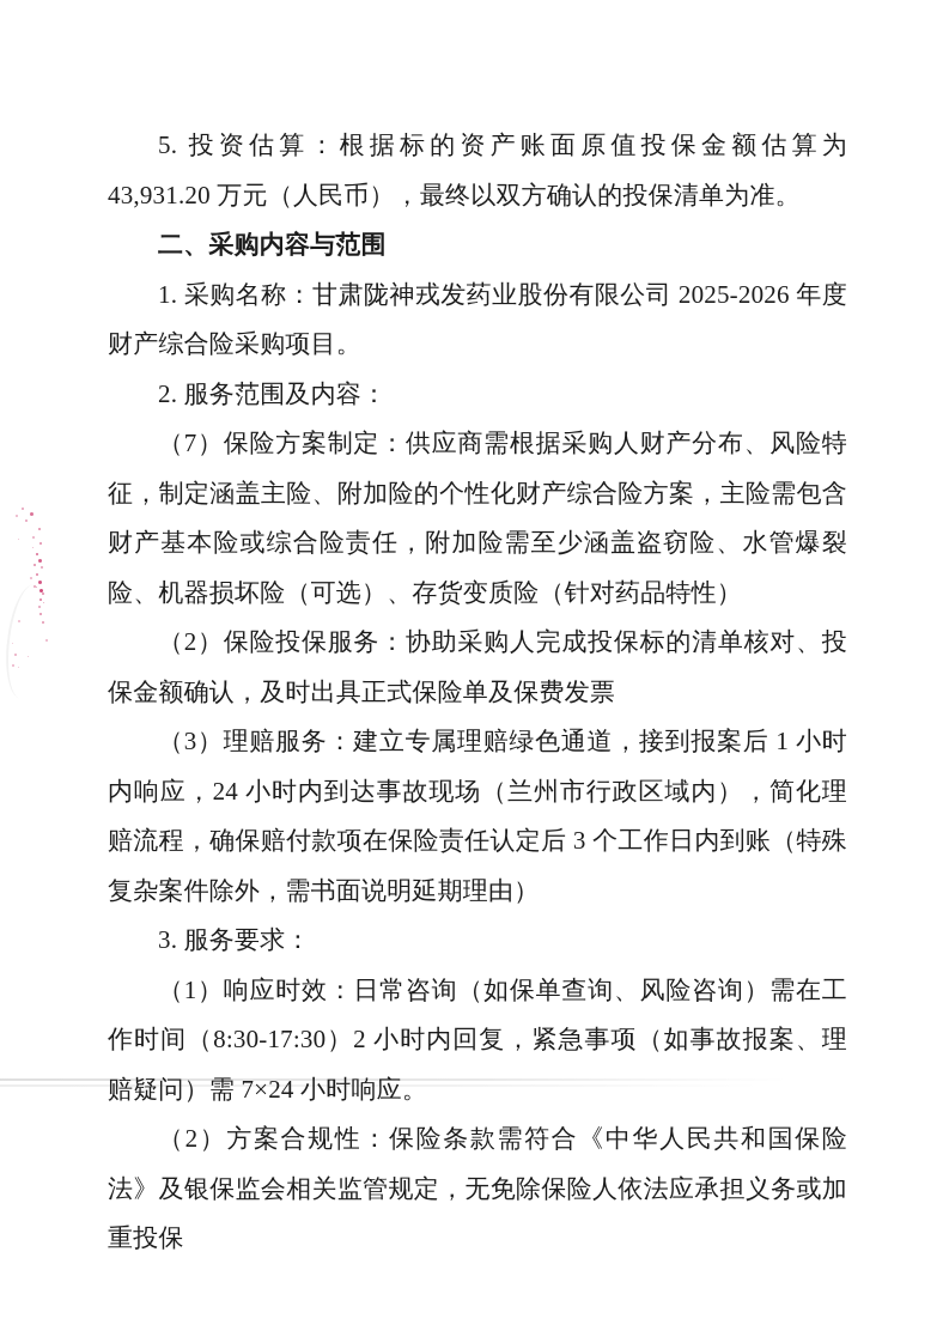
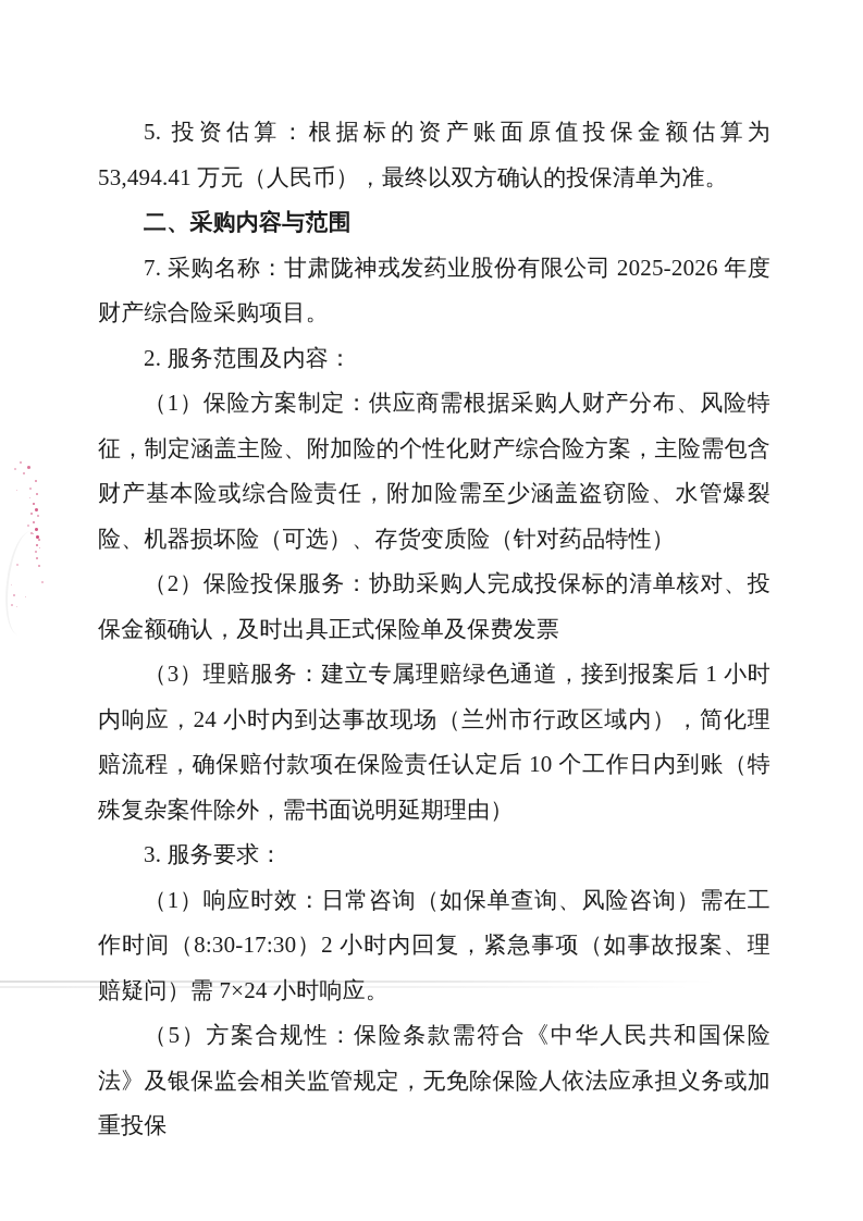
- 5. 投资估算：根据标的资产账面原值投保金额估算为 43,931.20 万元（人民币），最终以双方确认的投保清单为准。
+ 5. 投资估算：根据标的资产账面原值投保金额估算为 53,494.41 万元（人民币），最终以双方确认的投保清单为准。
  二、采购内容与范围
- 1. 采购名称：甘肃陇神戎发药业股份有限公司 2025-2026 年度财产综合险采购项目。
+ 7. 采购名称：甘肃陇神戎发药业股份有限公司 2025-2026 年度财产综合险采购项目。
  2. 服务范围及内容：
- （7）保险方案制定：供应商需根据采购人财产分布、风险特征，制定涵盖主险、附加险的个性化财产综合险方案，主险需包含财产基本险或综合险责任，附加险需至少涵盖盗窃险、水管爆裂险、机器损坏险（可选）、存货变质险（针对药品特性）
+ （1）保险方案制定：供应商需根据采购人财产分布、风险特征，制定涵盖主险、附加险的个性化财产综合险方案，主险需包含财产基本险或综合险责任，附加险需至少涵盖盗窃险、水管爆裂险、机器损坏险（可选）、存货变质险（针对药品特性）
  （2）保险投保服务：协助采购人完成投保标的清单核对、投保金额确认，及时出具正式保险单及保费发票
- （3）理赔服务：建立专属理赔绿色通道，接到报案后 1 小时内响应，24 小时内到达事故现场（兰州市行政区域内），简化理赔流程，确保赔付款项在保险责任认定后 3 个工作日内到账（特殊复杂案件除外，需书面说明延期理由）
+ （3）理赔服务：建立专属理赔绿色通道，接到报案后 1 小时内响应，24 小时内到达事故现场（兰州市行政区域内），简化理赔流程，确保赔付款项在保险责任认定后 10 个工作日内到账（特殊复杂案件除外，需书面说明延期理由）
  3. 服务要求：
  （1）响应时效：日常咨询（如保单查询、风险咨询）需在工作时间（8:30-17:30）2 小时内回复，紧急事项（如事故报案、理赔疑问）需 7×24 小时响应。
- （2）方案合规性：保险条款需符合《中华人民共和国保险法》及银保监会相关监管规定，无免除保险人依法应承担义务或加重投保
+ （5）方案合规性：保险条款需符合《中华人民共和国保险法》及银保监会相关监管规定，无免除保险人依法应承担义务或加重投保
